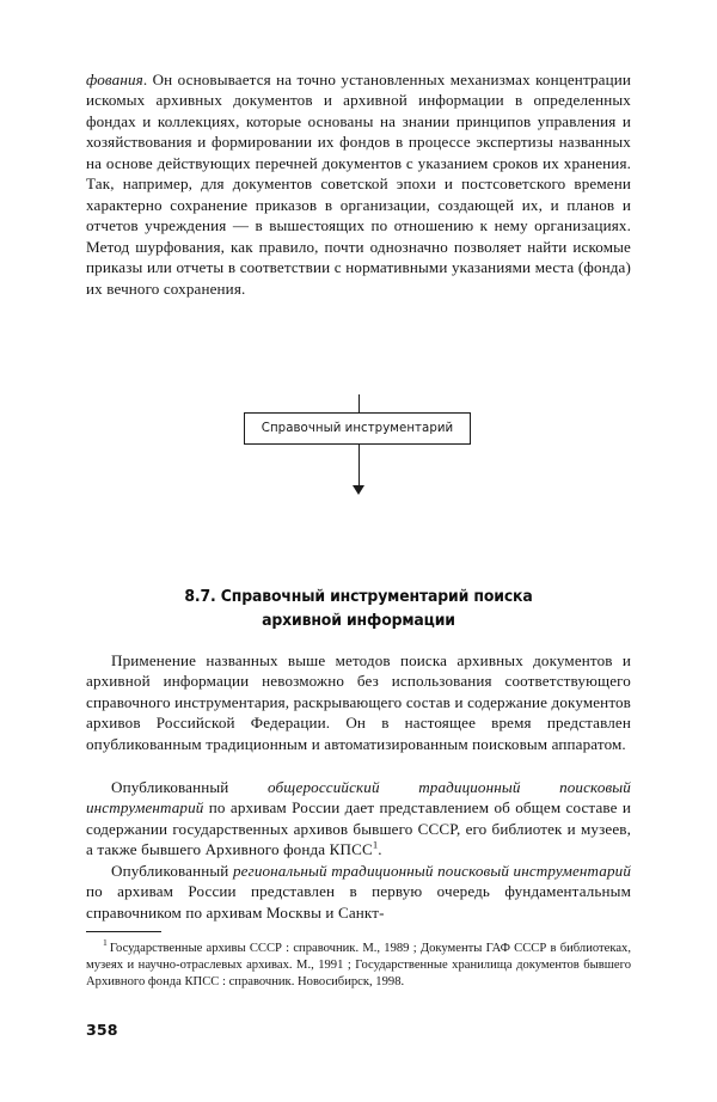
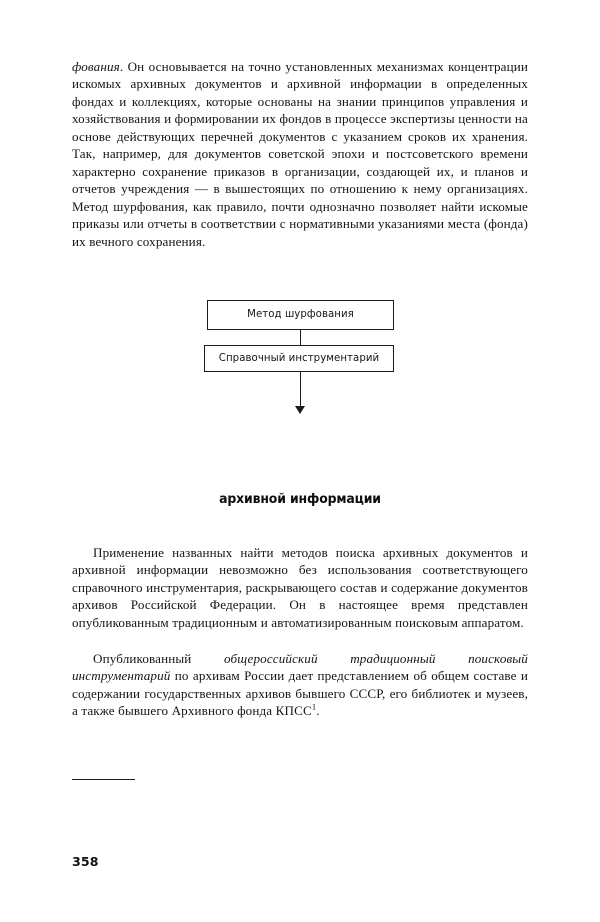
- фования. Он основывается на точно установленных механизмах концентрации искомых архивных документов и архивной информации в определенных фондах и коллекциях, которые основаны на знании принципов управления и хозяйствования и формировании их фондов в процессе экспертизы названных на основе действующих перечней документов с указанием сроков их хранения. Так, например, для документов советской эпохи и постсоветского времени характерно сохранение приказов в организации, создающей их, и планов и отчетов учреждения — в вышестоящих по отношению к нему организациях. Метод шурфования, как правило, почти однозначно позволяет найти искомые приказы или отчеты в соответствии с нормативными указаниями места (фонда) их вечного сохранения.
+ фования. Он основывается на точно установленных механизмах концентрации искомых архивных документов и архивной информации в определенных фондах и коллекциях, которые основаны на знании принципов управления и хозяйствования и формировании их фондов в процессе экспертизы ценности на основе действующих перечней документов с указанием сроков их хранения. Так, например, для документов советской эпохи и постсоветского времени характерно сохранение приказов в организации, создающей их, и планов и отчетов учреждения — в вышестоящих по отношению к нему организациях. Метод шурфования, как правило, почти однозначно позволяет найти искомые приказы или отчеты в соответствии с нормативными указаниями места (фонда) их вечного сохранения.
+ Метод шурфования
  Справочный инструментарий
- 8.7. Справочный инструментарий поиска
  архивной информации
- Применение названных выше методов поиска архивных документов и архивной информации невозможно без использования соответствующего справочного инструментария, раскрывающего состав и содержание документов архивов Российской Федерации. Он в настоящее время представлен опубликованным традиционным и автоматизированным поисковым аппаратом.
+ Применение названных найти методов поиска архивных документов и архивной информации невозможно без использования соответствующего справочного инструментария, раскрывающего состав и содержание документов архивов Российской Федерации. Он в настоящее время представлен опубликованным традиционным и автоматизированным поисковым аппаратом.
  Опубликованный общероссийский традиционный поисковый инструментарий по архивам России дает представлением об общем составе и содержании государственных архивов бывшего СССР, его библиотек и музеев, а также бывшего Архивного фонда КПСС1.
- Опубликованный региональный традиционный поисковый инструментарий по архивам России представлен в первую очередь фундаментальным справочником по архивам Москвы и Санкт-
- 1Государственные архивы СССР : справочник. М., 1989 ; Документы ГАФ СССР в библиотеках, музеях и научно-отраслевых архивах. М., 1991 ; Государственные хранилища документов бывшего Архивного фонда КПСС : справочник. Новосибирск, 1998.
  358
